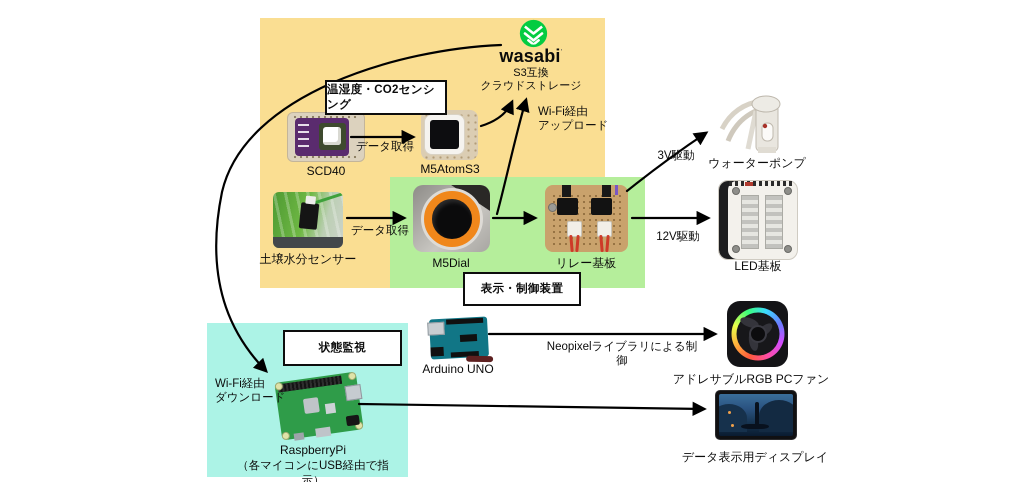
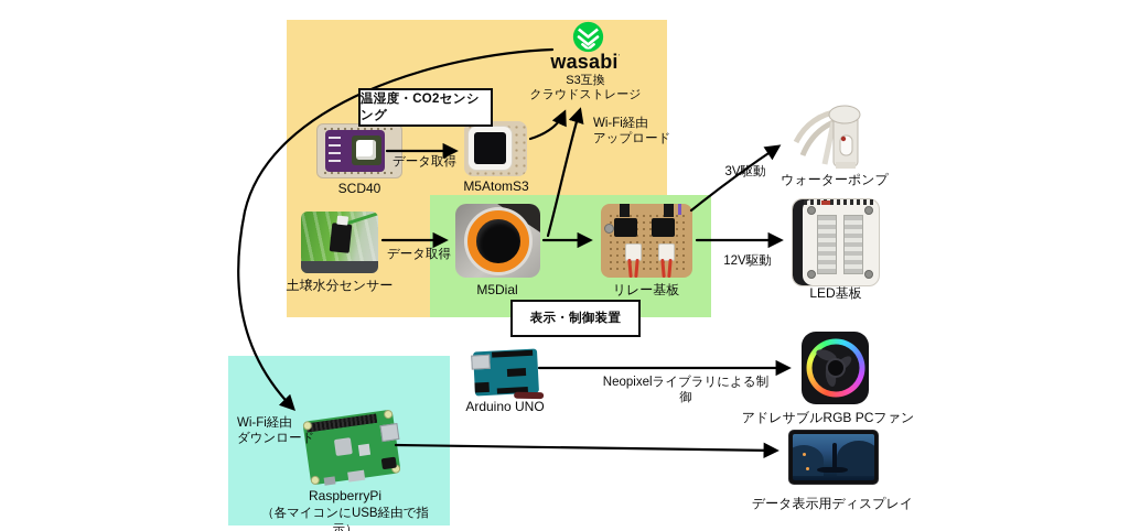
  wasabi’
  S3互換
  クラウドストレージ
  温湿度・CO2センシング
  表示・制御装置
- 状態監視
  SCD40
  M5AtomS3
  土壌水分センサー
  M5Dial
  リレー基板
  ウォーターポンプ
  LED基板
  Arduino UNO
  RaspberryPi
  （各マイコンにUSB経由で指示）
  アドレサブルRGB PCファン
  データ表示用ディスプレイ
  データ取得
  データ取得
  Wi-Fi経由
  アップロード
  Wi-Fi経由
  ダウンロード
  3V駆動
  12V駆動
  Neopixelライブラリによる制御
